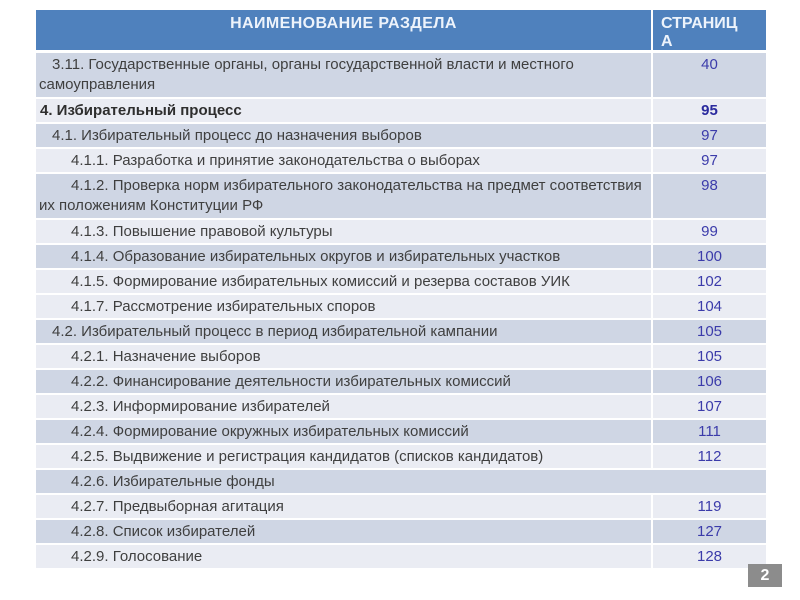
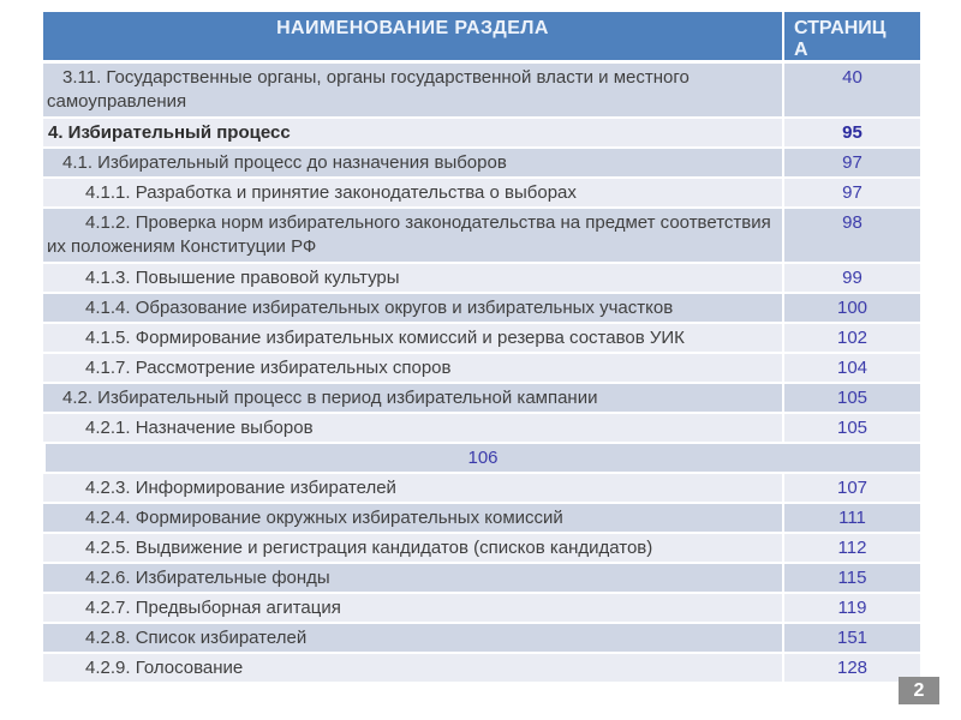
  НАИМЕНОВАНИЕ РАЗДЕЛА
  СТРАНИЦА
  3.11. Государственные органы, органы государственной власти и местного самоуправления
  40
  4. Избирательный процесс
  95
  4.1. Избирательный процесс до назначения выборов
  97
  4.1.1. Разработка и принятие законодательства о выборах
  97
  4.1.2. Проверка норм избирательного законодательства на предмет соответствия их положениям Конституции РФ
  98
  4.1.3. Повышение правовой культуры
  99
  4.1.4. Образование избирательных округов и избирательных участков
  100
  4.1.5. Формирование избирательных комиссий и резерва составов УИК
  102
  4.1.7. Рассмотрение избирательных споров
  104
  4.2. Избирательный процесс в период избирательной кампании
  105
  4.2.1. Назначение выборов
  105
- 4.2.2. Финансирование деятельности избирательных комиссий
  106
  4.2.3. Информирование избирателей
  107
  4.2.4. Формирование окружных избирательных комиссий
  111
  4.2.5. Выдвижение и регистрация кандидатов (списков кандидатов)
  112
  4.2.6. Избирательные фонды
+ 115
  4.2.7. Предвыборная агитация
  119
  4.2.8. Список избирателей
- 127
+ 151
  4.2.9. Голосование
  128
  2
